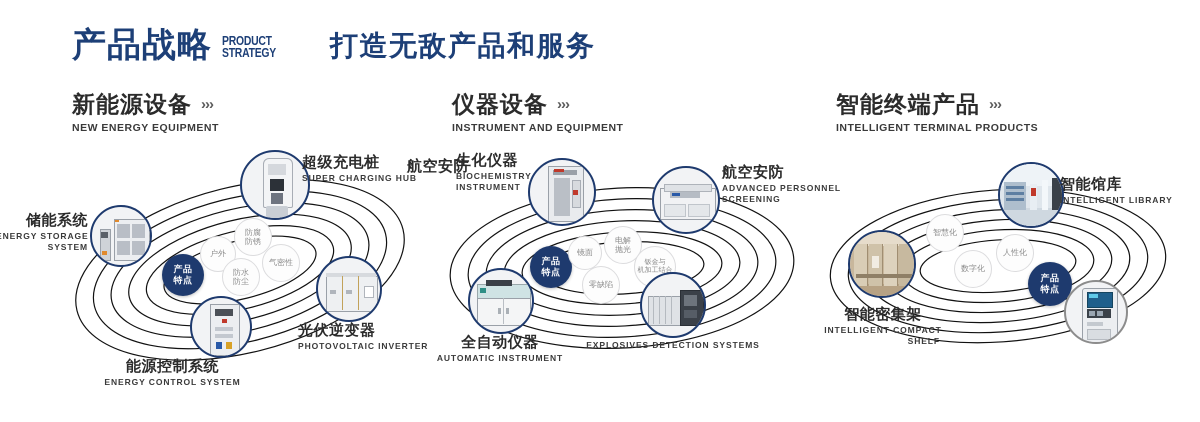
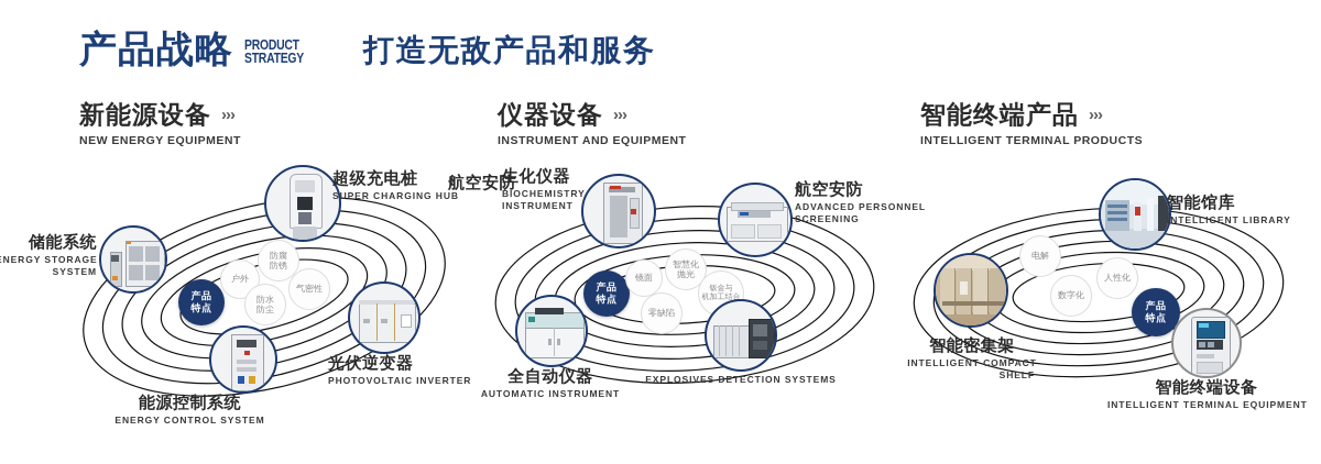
  产品战略
  PRODUCT
  STRATEGY
  打造无敌产品和服务
  新能源设备
  ›››
  NEW ENERGY EQUIPMENT
  仪器设备
  ›››
  INSTRUMENT AND EQUIPMENT
  智能终端产品
  ›››
  INTELLIGENT TERMINAL PRODUCTS
  产品
  特点
  户外
  防腐
  防锈
  气密性
  防水
  防尘
  储能系统
  NERGY STORAGE
  SYSTEM
  超级充电桩
  SUPER CHARGING HUB
  光伏逆变器
  PHOTOVOLTAIC INVERTER
  能源控制系统
  ENERGY CONTROL SYSTEM
  产品
  特点
  镜面
- 电解
+ 智慧化
  抛光
  零缺陷
  航空安防
  生化仪器
  BIOCHEMISTRY
  INSTRUMENT
  航空安防
  ADVANCED PERSONNEL
  SCREENING
  全自动仪器
  AUTOMATIC INSTRUMENT
  EXPLOSIVES DETECTION SYSTEMS
- 智慧化
+ 电解
  人性化
  数字化
  产品
  特点
  智能馆库
  INTELLIGENT LIBRARY
  智能密集架
  INTELLIGENT COMPACT
  SHELF
+ 智能终端设备
+ INTELLIGENT TERMINAL EQUIPMENT
